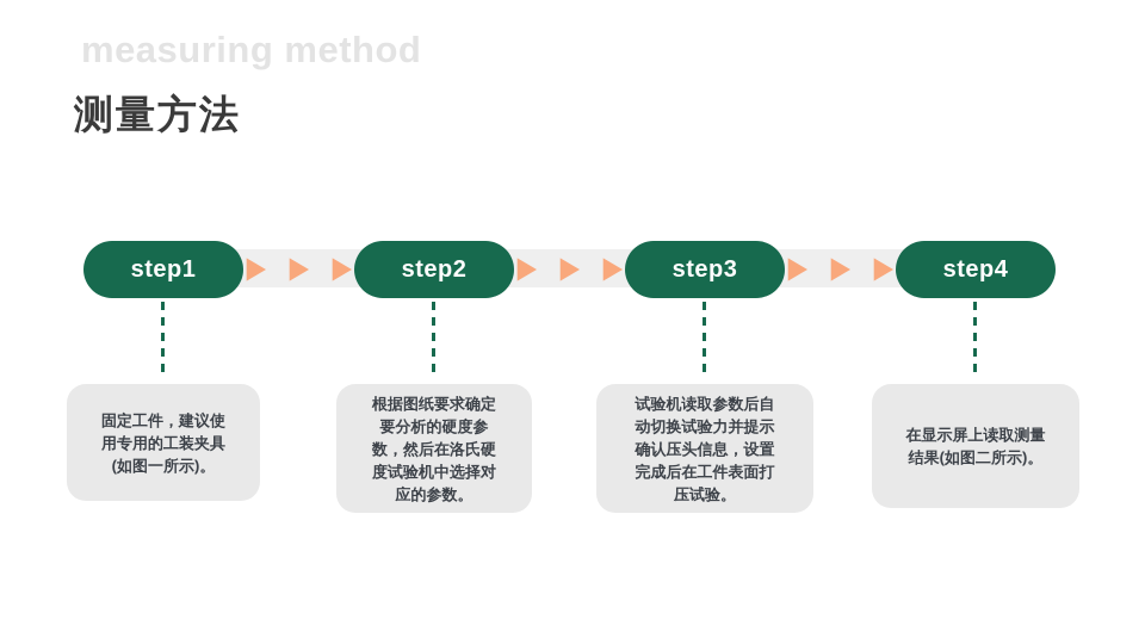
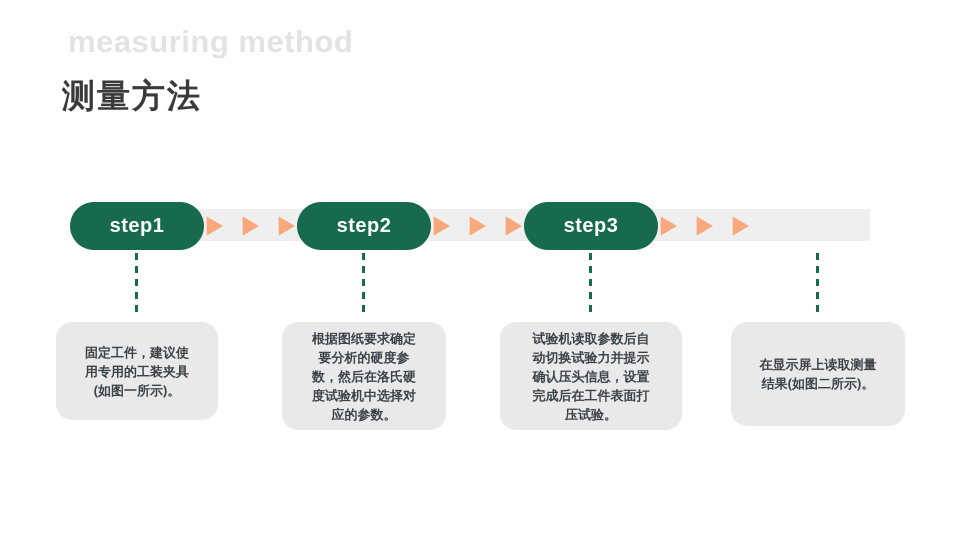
  measuring method
  测量方法
  step1
  固定工件，建议使
  用专用的工装夹具
  (如图一所示)。
  step2
  根据图纸要求确定
  要分析的硬度参
  数，然后在洛氏硬
  度试验机中选择对
  应的参数。
  step3
  试验机读取参数后自
  动切换试验力并提示
  确认压头信息，设置
  完成后在工件表面打
  压试验。
- step4
  在显示屏上读取测量
  结果(如图二所示)。
